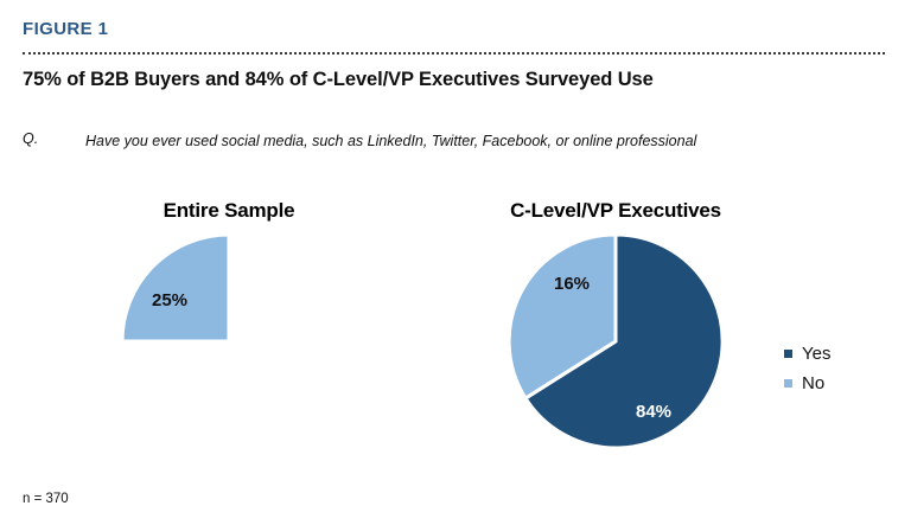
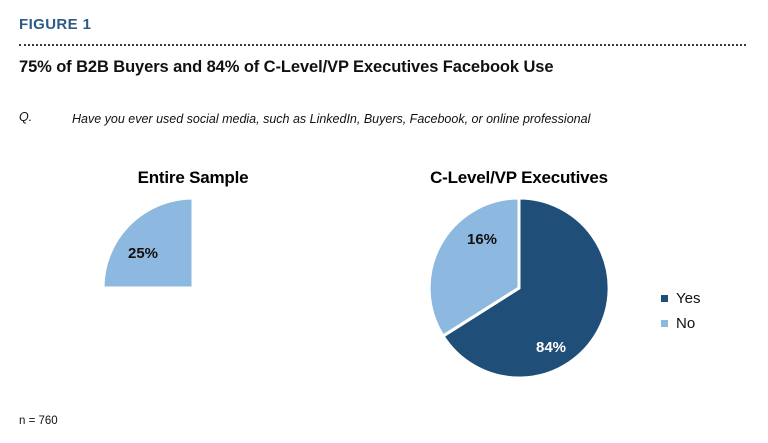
  FIGURE 1
- 75% of B2B Buyers and 84% of C-Level/VP Executives Surveyed Use
+ 75% of B2B Buyers and 84% of C-Level/VP Executives Facebook Use
  Q.
- Have you ever used social media, such as LinkedIn, Twitter, Facebook, or online professional
+ Have you ever used social media, such as LinkedIn, Buyers, Facebook, or online professional
  Entire Sample
  25%
  C-Level/VP Executives
  84%
  16%
  Yes
  No
- n = 370
+ n = 760
